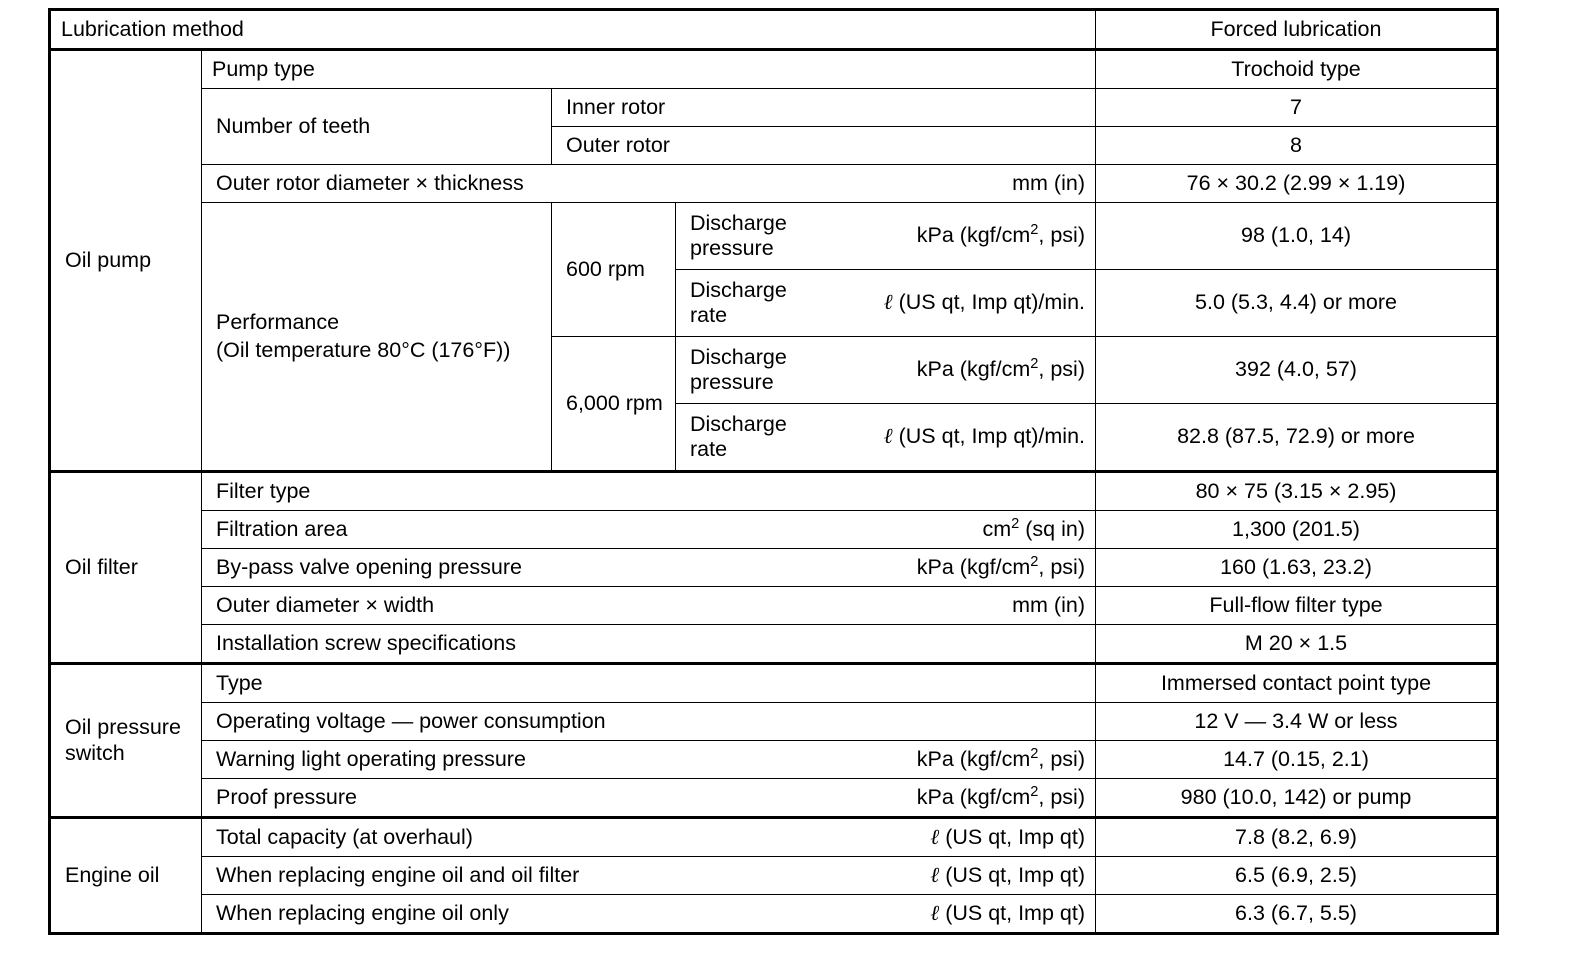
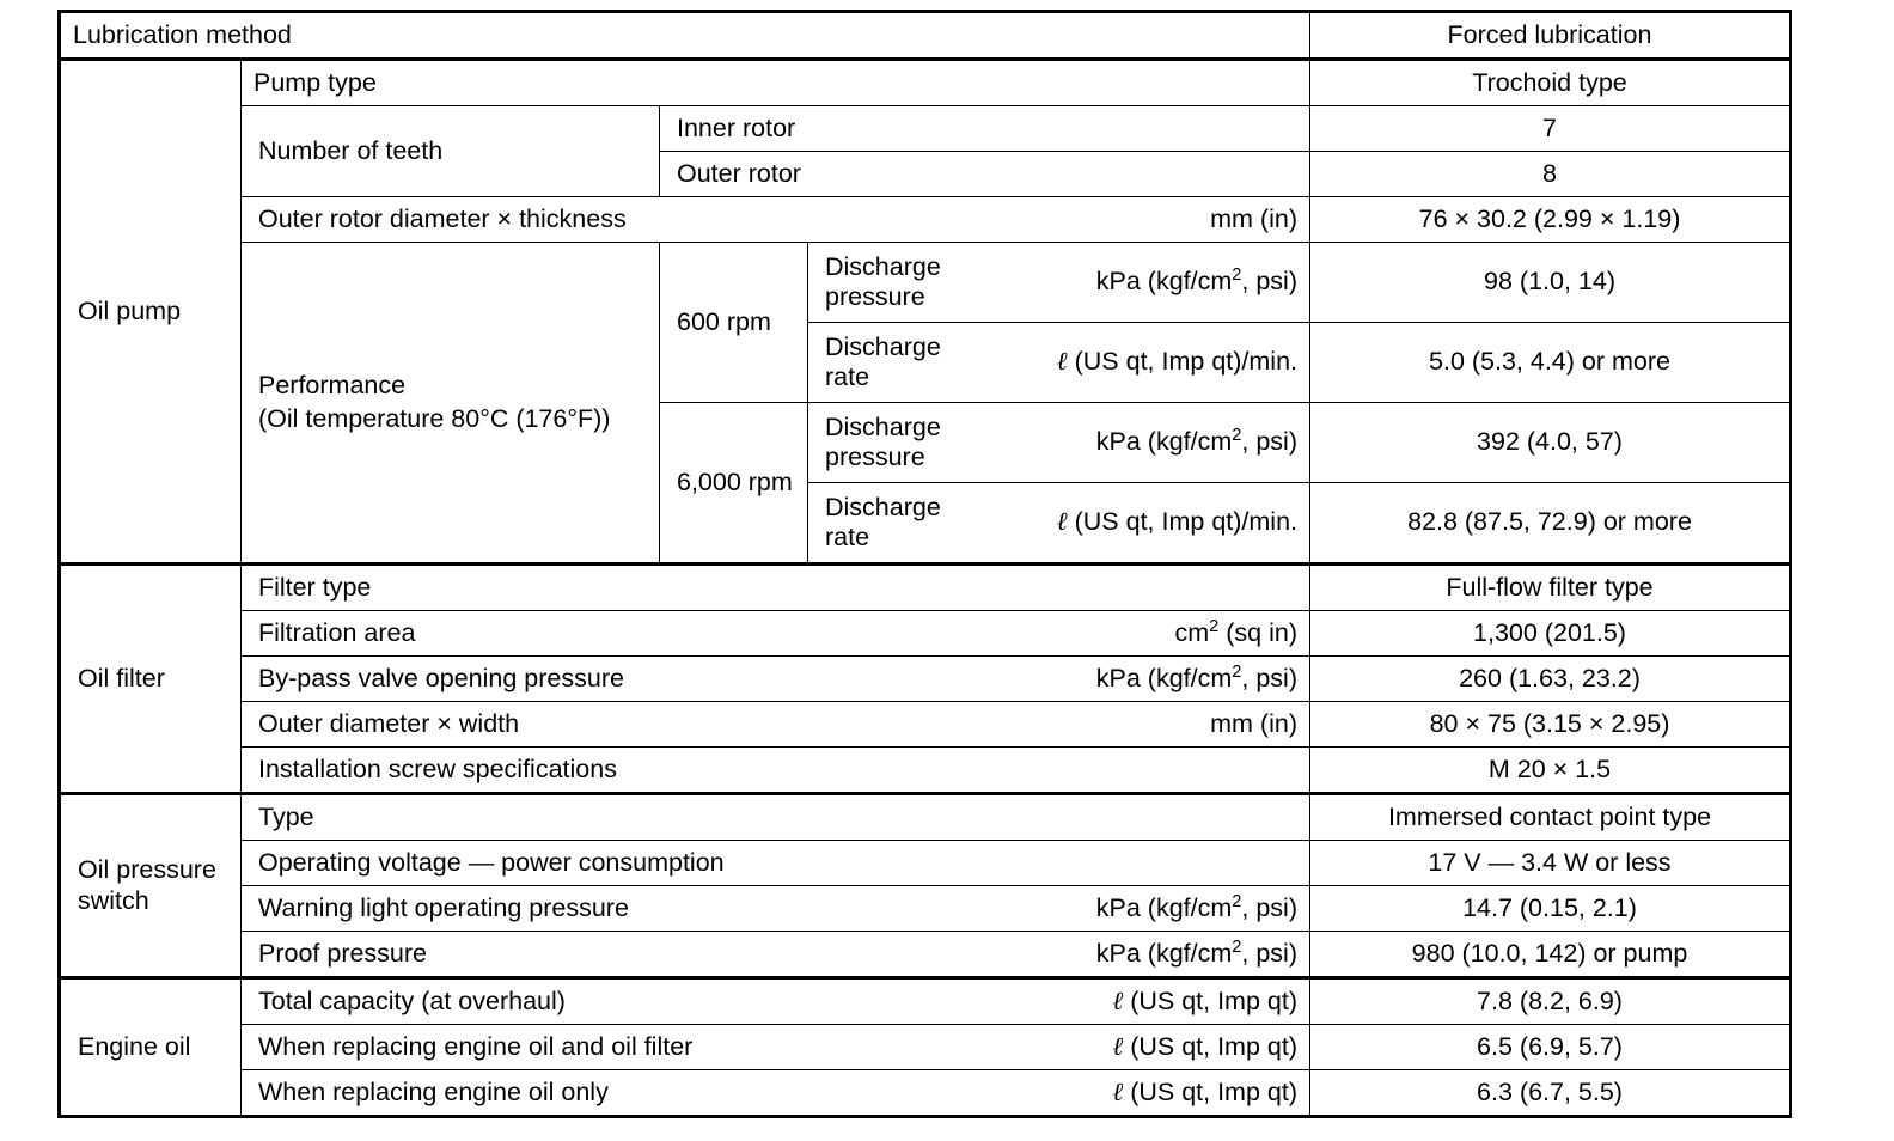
  Lubrication method	Forced lubrication
  Oil pump	Pump type	Trochoid type
  Number of teeth	Inner rotor	7
  Outer rotor	8
  Outer rotor diameter × thickness mm (in)	76 × 30.2 (2.99 × 1.19)
  Performance (Oil temperature 80°C (176°F))	600 rpm	Discharge pressure kPa (kgf/cm2, psi)	98 (1.0, 14)
  Discharge rate ℓ (US qt, Imp qt)/min.	5.0 (5.3, 4.4) or more
  6,000 rpm	Discharge pressure kPa (kgf/cm2, psi)	392 (4.0, 57)
  Discharge rate ℓ (US qt, Imp qt)/min.	82.8 (87.5, 72.9) or more
- Oil filter	Filter type	80 × 75 (3.15 × 2.95)
+ Oil filter	Filter type	Full-flow filter type
  Filtration area cm2 (sq in)	1,300 (201.5)
- By-pass valve opening pressure kPa (kgf/cm2, psi)	160 (1.63, 23.2)
+ By-pass valve opening pressure kPa (kgf/cm2, psi)	260 (1.63, 23.2)
- Outer diameter × width mm (in)	Full-flow filter type
+ Outer diameter × width mm (in)	80 × 75 (3.15 × 2.95)
  Installation screw specifications	M 20 × 1.5
  Oil pressure switch	Type	Immersed contact point type
- Operating voltage — power consumption	12 V — 3.4 W or less
+ Operating voltage — power consumption	17 V — 3.4 W or less
  Warning light operating pressure kPa (kgf/cm2, psi)	14.7 (0.15, 2.1)
  Proof pressure kPa (kgf/cm2, psi)	980 (10.0, 142) or pump
  Engine oil	Total capacity (at overhaul) ℓ (US qt, Imp qt)	7.8 (8.2, 6.9)
- When replacing engine oil and oil filter ℓ (US qt, Imp qt)	6.5 (6.9, 2.5)
+ When replacing engine oil and oil filter ℓ (US qt, Imp qt)	6.5 (6.9, 5.7)
  When replacing engine oil only ℓ (US qt, Imp qt)	6.3 (6.7, 5.5)
